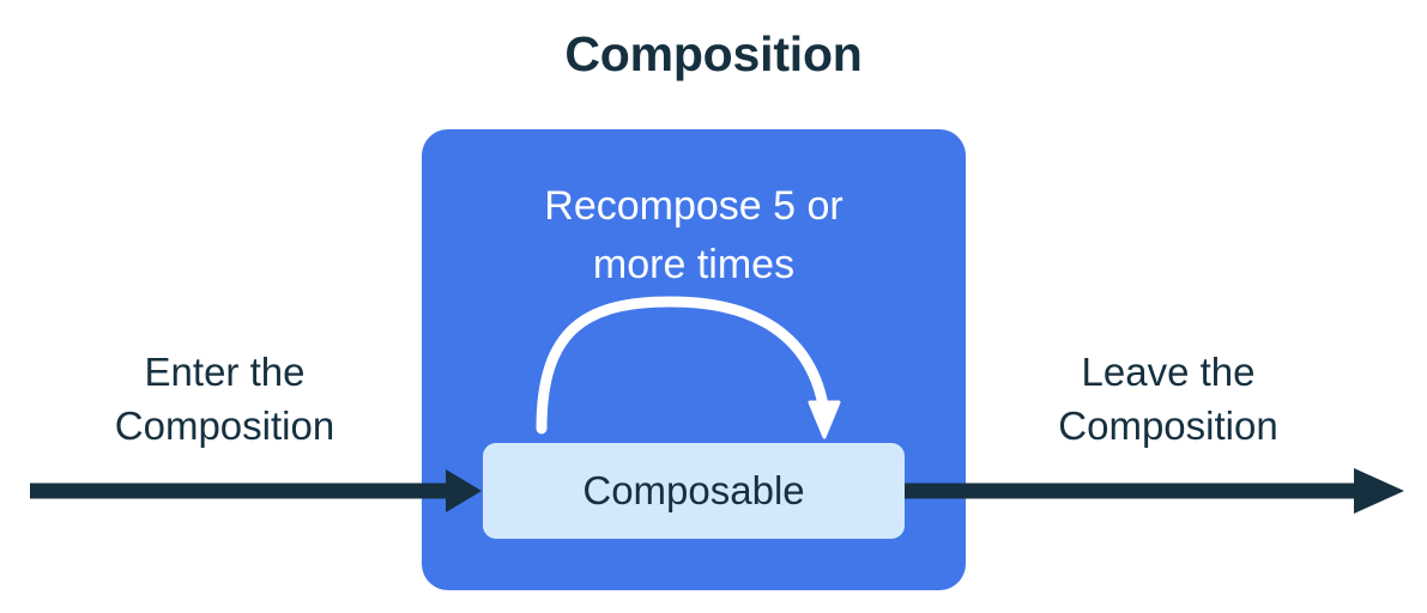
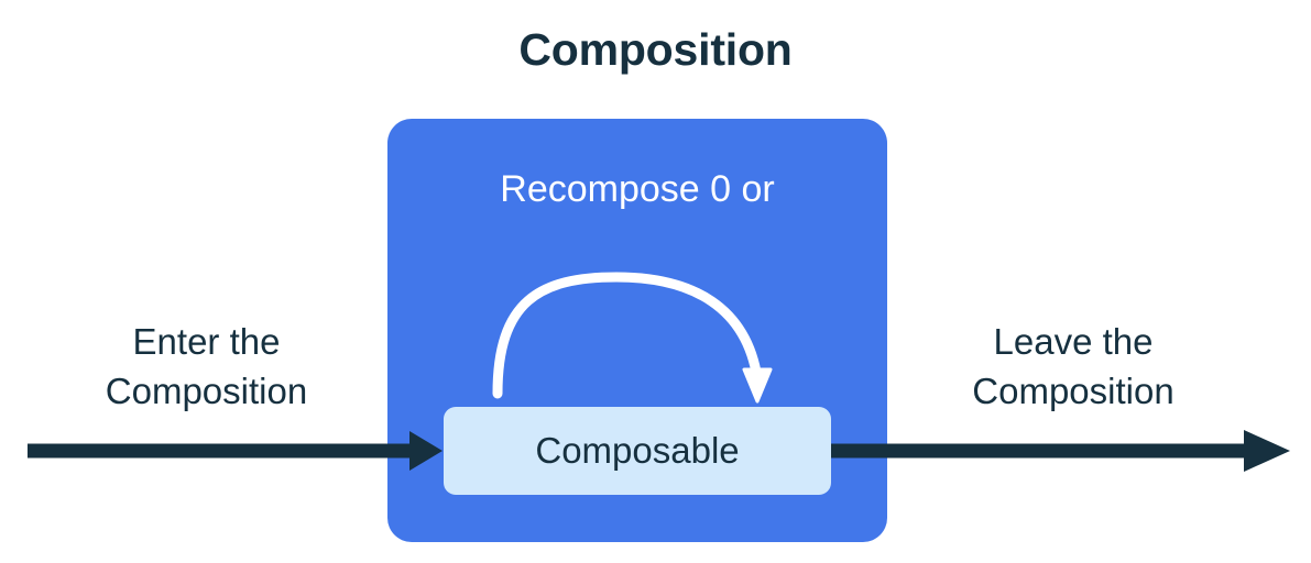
  Composition
- Recompose 5 or
+ Recompose 0 or
- more times
  Composable
  Enter the
  Composition
  Leave the
  Composition
